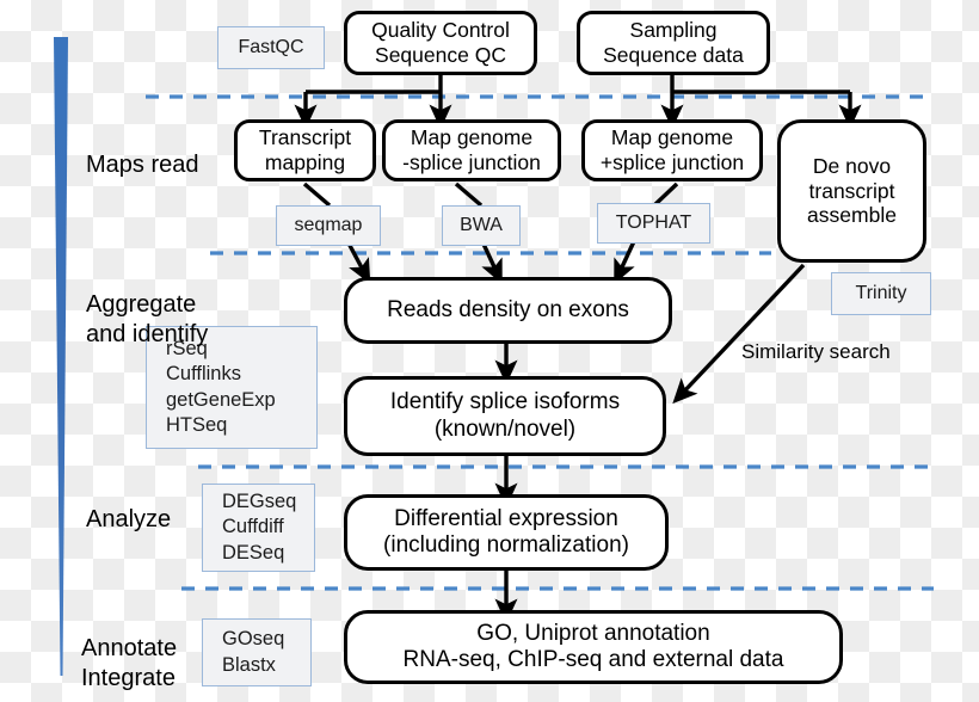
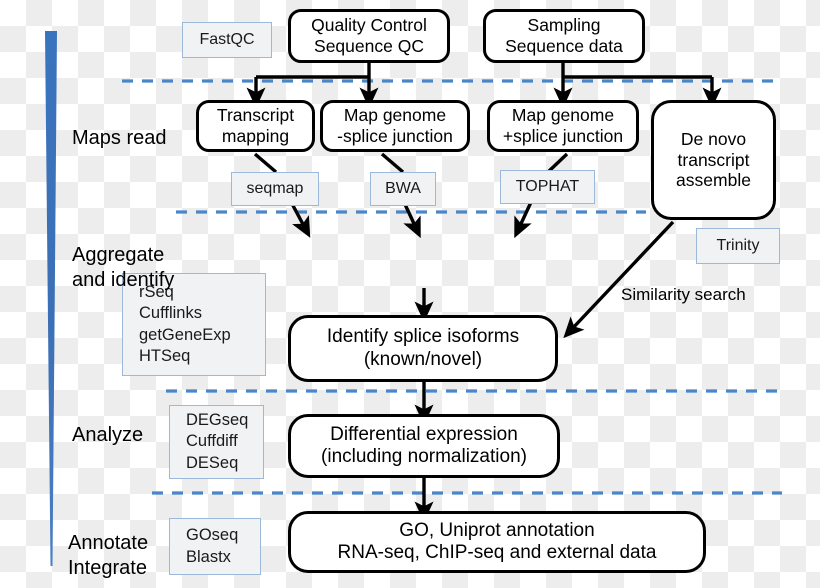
  Quality Control
  Sequence QC
  Sampling
  Sequence data
  Transcript
  mapping
  Map genome
  -splice junction
  Map genome
  +splice junction
  De novo
  transcript
  assemble
- Reads density on exons
  Identify splice isoforms
  (known/novel)
  Differential expression
  (including normalization)
  GO, Uniprot annotation
  RNA-seq, ChIP-seq and external data
  FastQC
  seqmap
  BWA
  TOPHAT
  Trinity
  rSeq
  Cufflinks
  getGeneExp
  HTSeq
  DEGseq
  Cuffdiff
  DESeq
  GOseq
  Blastx
  Maps read
  Aggregate
  and identify
  Analyze
  Annotate
  Integrate
  Similarity search
